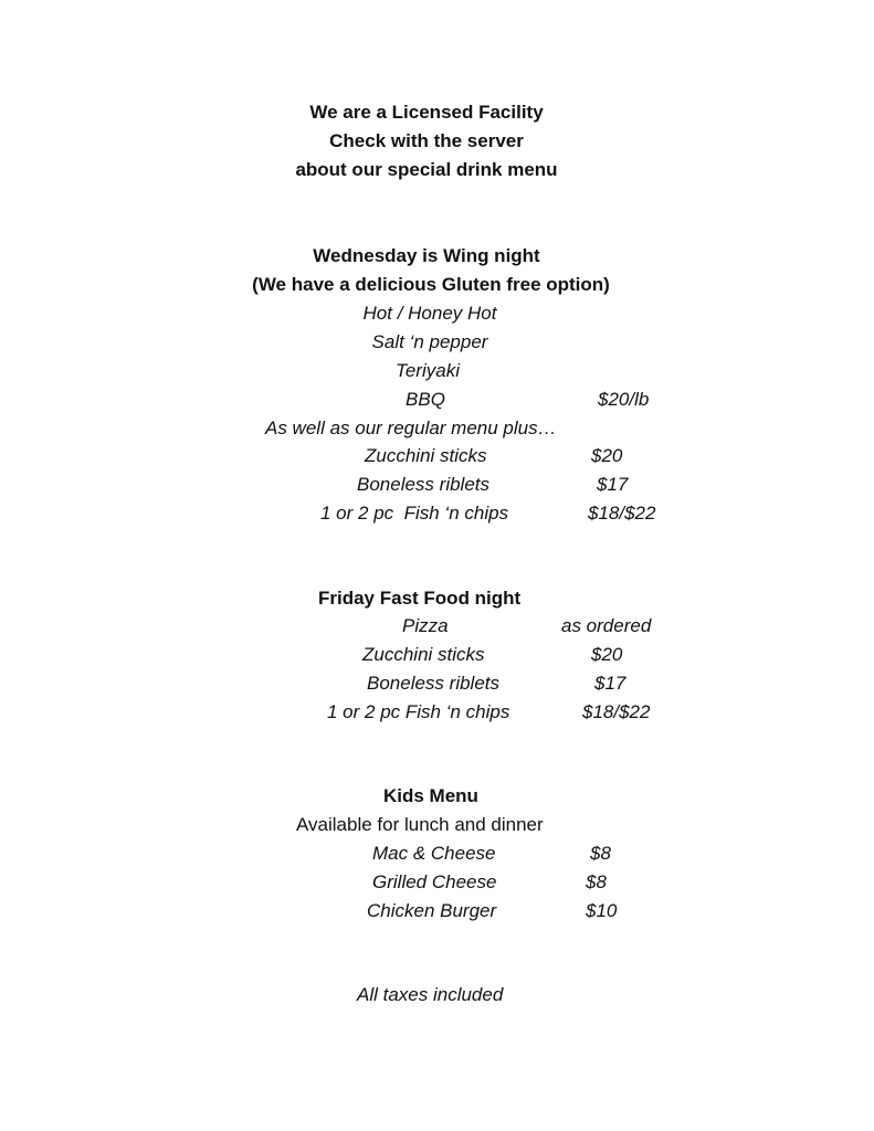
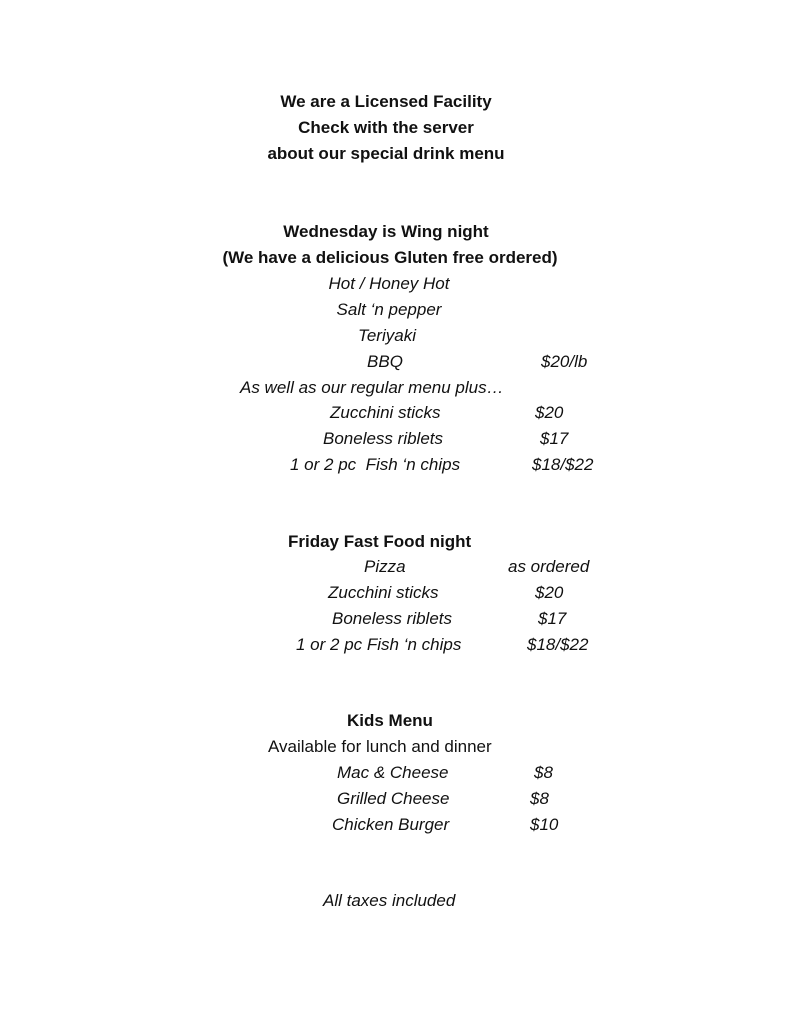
  We are a Licensed Facility
  Check with the server
  about our special drink menu
  Wednesday is Wing night
- (We have a delicious Gluten free option)
+ (We have a delicious Gluten free ordered)
  Hot / Honey Hot
  Salt ‘n pepper
  Teriyaki
  BBQ
  $20/lb
  As well as our regular menu plus…
  Zucchini sticks
  $20
  Boneless riblets
  $17
  1 or 2 pc Fish ‘n chips
  $18/$22
  Friday Fast Food night
  Pizza
  as ordered
  Zucchini sticks
  $20
  Boneless riblets
  $17
  1 or 2 pc Fish ‘n chips
  $18/$22
  Kids Menu
  Available for lunch and dinner
  Mac & Cheese
  $8
  Grilled Cheese
  $8
  Chicken Burger
  $10
  All taxes included
